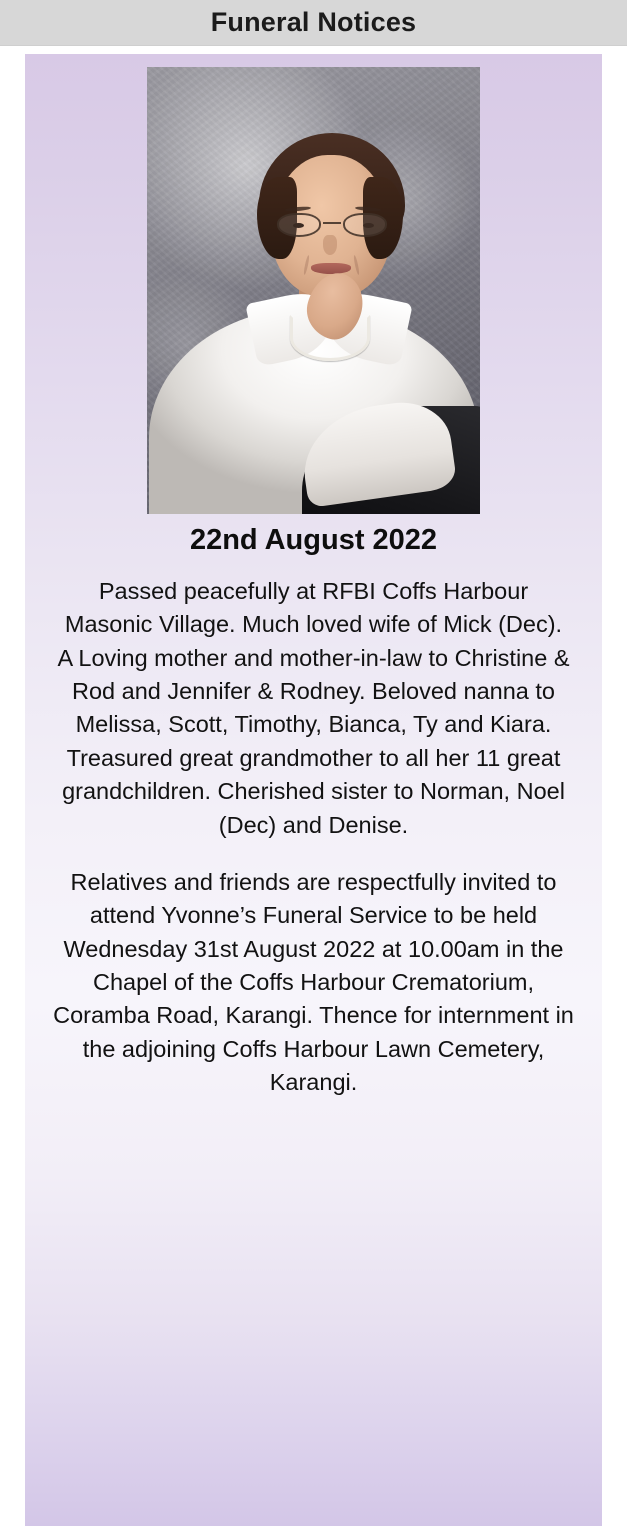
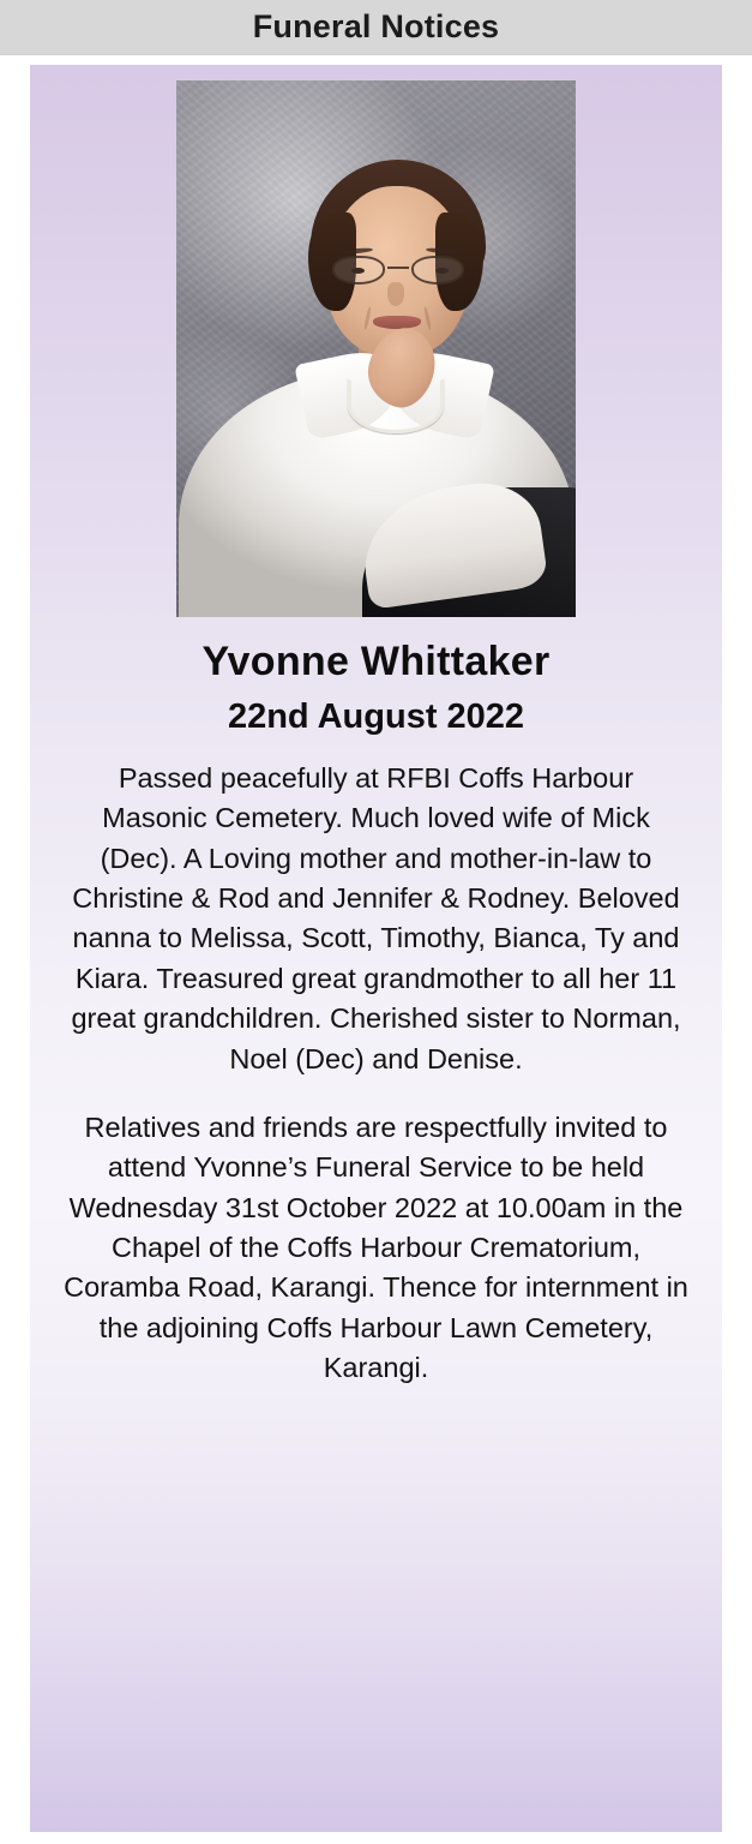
  Funeral Notices
+ Yvonne Whittaker
  22nd August 2022
- Passed peacefully at RFBI Coffs Harbour Masonic Village. Much loved wife of Mick (Dec). A Loving mother and mother-in-law to Christine & Rod and Jennifer & Rodney. Beloved nanna to Melissa, Scott, Timothy, Bianca, Ty and Kiara. Treasured great grandmother to all her 11 great grandchildren. Cherished sister to Norman, Noel (Dec) and Denise.
+ Passed peacefully at RFBI Coffs Harbour Masonic Cemetery. Much loved wife of Mick (Dec). A Loving mother and mother-in-law to Christine & Rod and Jennifer & Rodney. Beloved nanna to Melissa, Scott, Timothy, Bianca, Ty and Kiara. Treasured great grandmother to all her 11 great grandchildren. Cherished sister to Norman, Noel (Dec) and Denise.
- Relatives and friends are respectfully invited to attend Yvonne’s Funeral Service to be held Wednesday 31st August 2022 at 10.00am in the Chapel of the Coffs Harbour Crematorium, Coramba Road, Karangi. Thence for internment in the adjoining Coffs Harbour Lawn Cemetery, Karangi.
+ Relatives and friends are respectfully invited to attend Yvonne’s Funeral Service to be held Wednesday 31st October 2022 at 10.00am in the Chapel of the Coffs Harbour Crematorium, Coramba Road, Karangi. Thence for internment in the adjoining Coffs Harbour Lawn Cemetery, Karangi.
